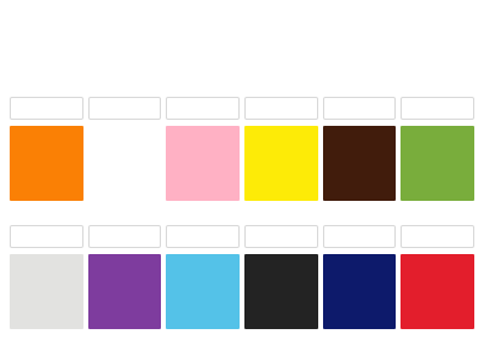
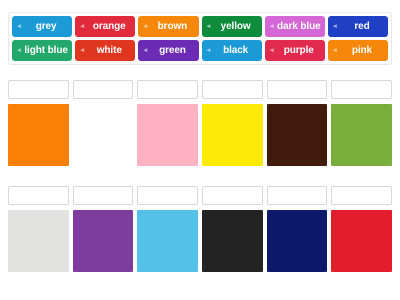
+ grey
+ orange
+ brown
+ yellow
+ dark blue
+ red
+ light blue
+ white
+ green
+ black
+ purple
+ pink
